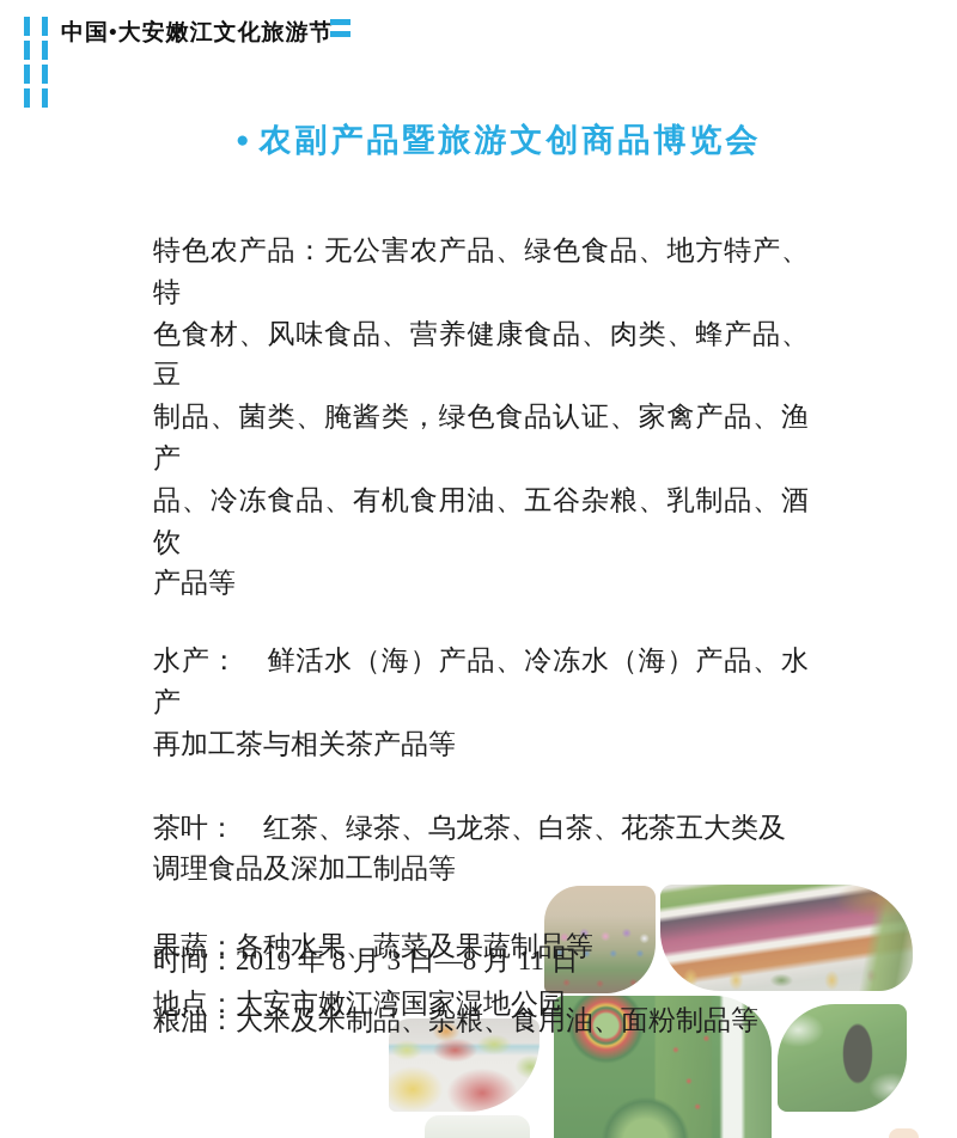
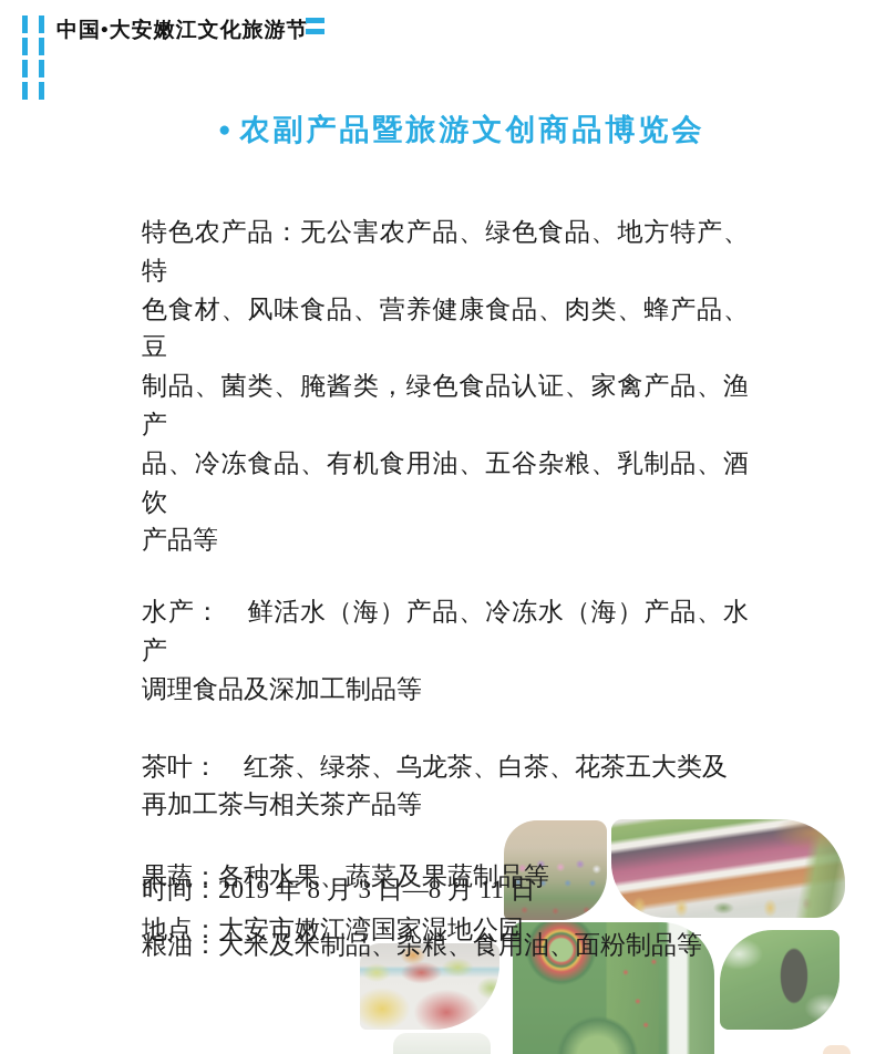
  中国•大安嫩江文化旅游节
  ●
  农副产品暨旅游文创商品博览会
  特色农产品：无公害农产品、绿色食品、地方特产、特
  色食材、风味食品、营养健康食品、肉类、蜂产品、豆
  制品、菌类、腌酱类，绿色食品认证、家禽产品、渔产
  品、冷冻食品、有机食用油、五谷杂粮、乳制品、酒饮
  产品等
  水产： 鲜活水（海）产品、冷冻水（海）产品、水产
- 再加工茶与相关茶产品等
+ 调理食品及深加工制品等
  茶叶： 红茶、绿茶、乌龙茶、白茶、花茶五大类及
- 调理食品及深加工制品等
+ 再加工茶与相关茶产品等
  果蔬：各种水果、蔬菜及果蔬制品等
  粮油：大米及米制品、杂粮、食用油、面粉制品等
  时间：2019 年 8 月 3 日—8 月 11 日
  地点：大安市嫩江湾国家湿地公园
